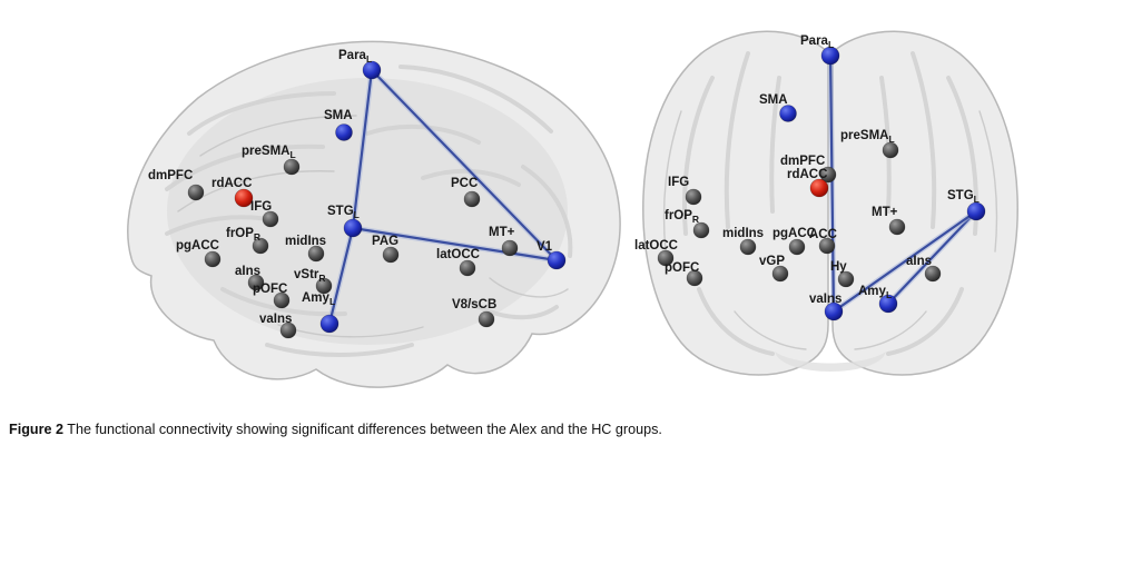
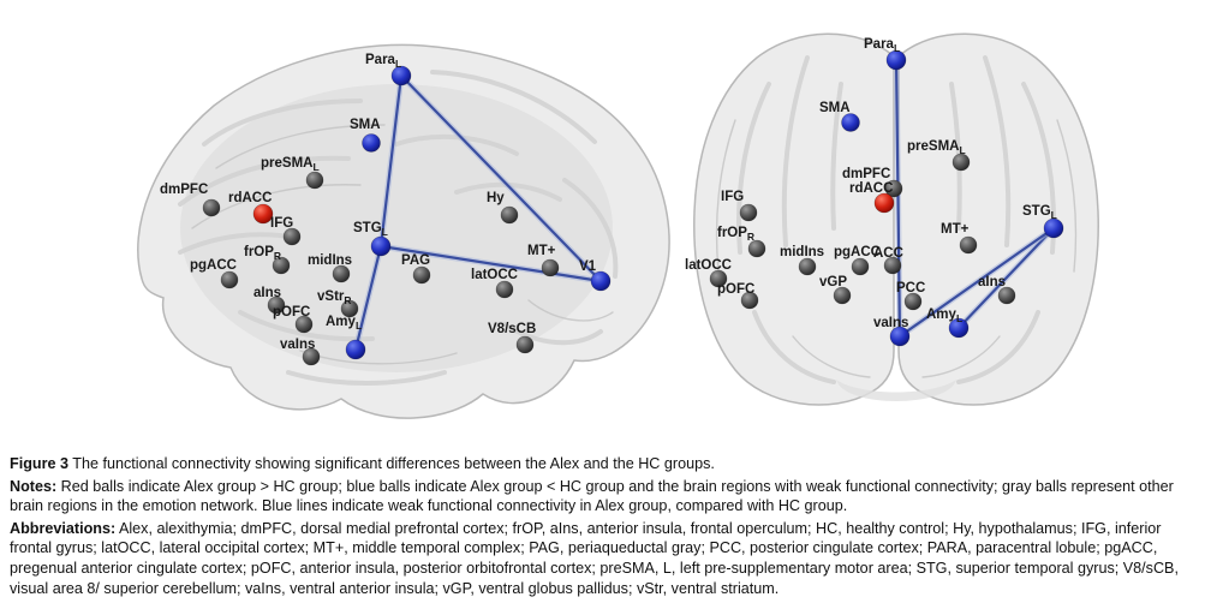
  ParaL
  SMA
  preSMAL
  dmPFC
  rdACC
  IFG
  STGL
- PCC
+ Hy
  frOPR
  pgACC
  midIns
  PAG
  MT+
  latOCC
  V1
  aIns
  vStrR
  pOFC
  AmyL
  vaIns
  V8/sCB
  ParaL
  SMA
  preSMAL
  dmPFC
  rdACC
  IFG
  STGL
  frOPR
  MT+
  latOCC
  midIns
  pgACC
  ACC
  pOFC
  vGP
- Hy
+ PCC
  aIns
  vaIns
  AmyL
- Figure 2 The functional connectivity showing significant differences between the Alex and the HC groups.
+ Figure 3 The functional connectivity showing significant differences between the Alex and the HC groups.
+ Notes: Red balls indicate Alex group > HC group; blue balls indicate Alex group < HC group and the brain regions with weak functional connectivity; gray balls represent other brain regions in the emotion network. Blue lines indicate weak functional connectivity in Alex group, compared with HC group.
+ Abbreviations: Alex, alexithymia; dmPFC, dorsal medial prefrontal cortex; frOP, aIns, anterior insula, frontal operculum; HC, healthy control; Hy, hypothalamus; IFG, inferior frontal gyrus; latOCC, lateral occipital cortex; MT+, middle temporal complex; PAG, periaqueductal gray; PCC, posterior cingulate cortex; PARA, paracentral lobule; pgACC, pregenual anterior cingulate cortex; pOFC, anterior insula, posterior orbitofrontal cortex; preSMA, L, left pre-supplementary motor area; STG, superior temporal gyrus; V8/sCB, visual area 8/ superior cerebellum; vaIns, ventral anterior insula; vGP, ventral globus pallidus; vStr, ventral striatum.
